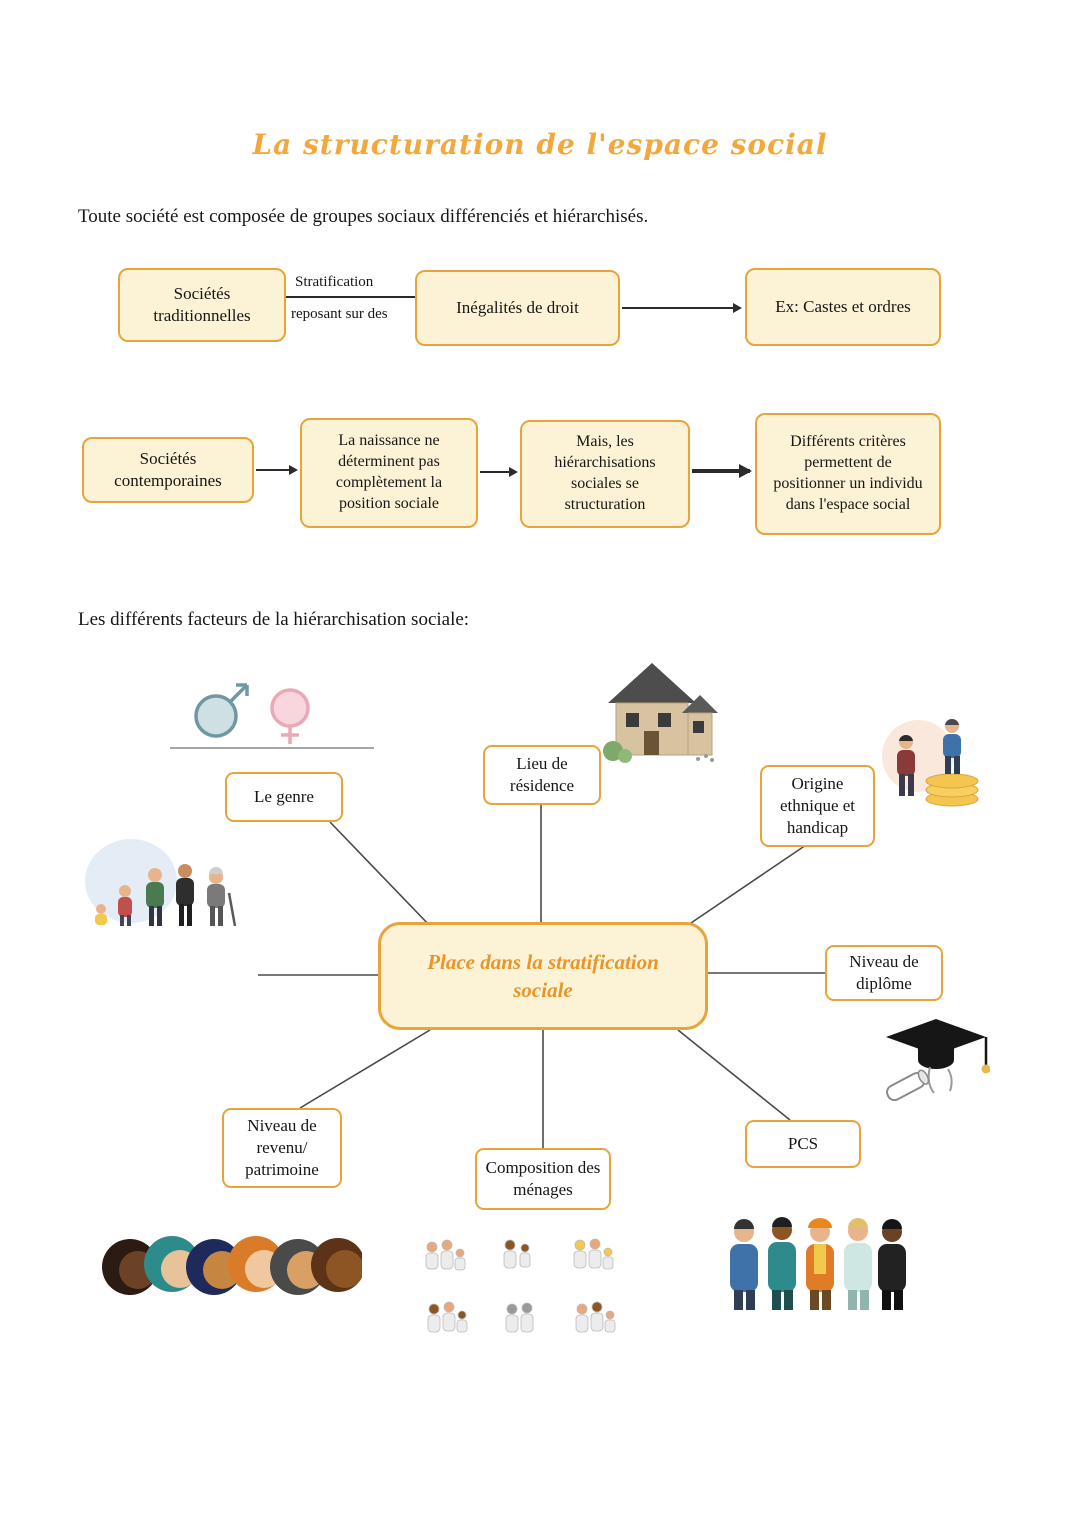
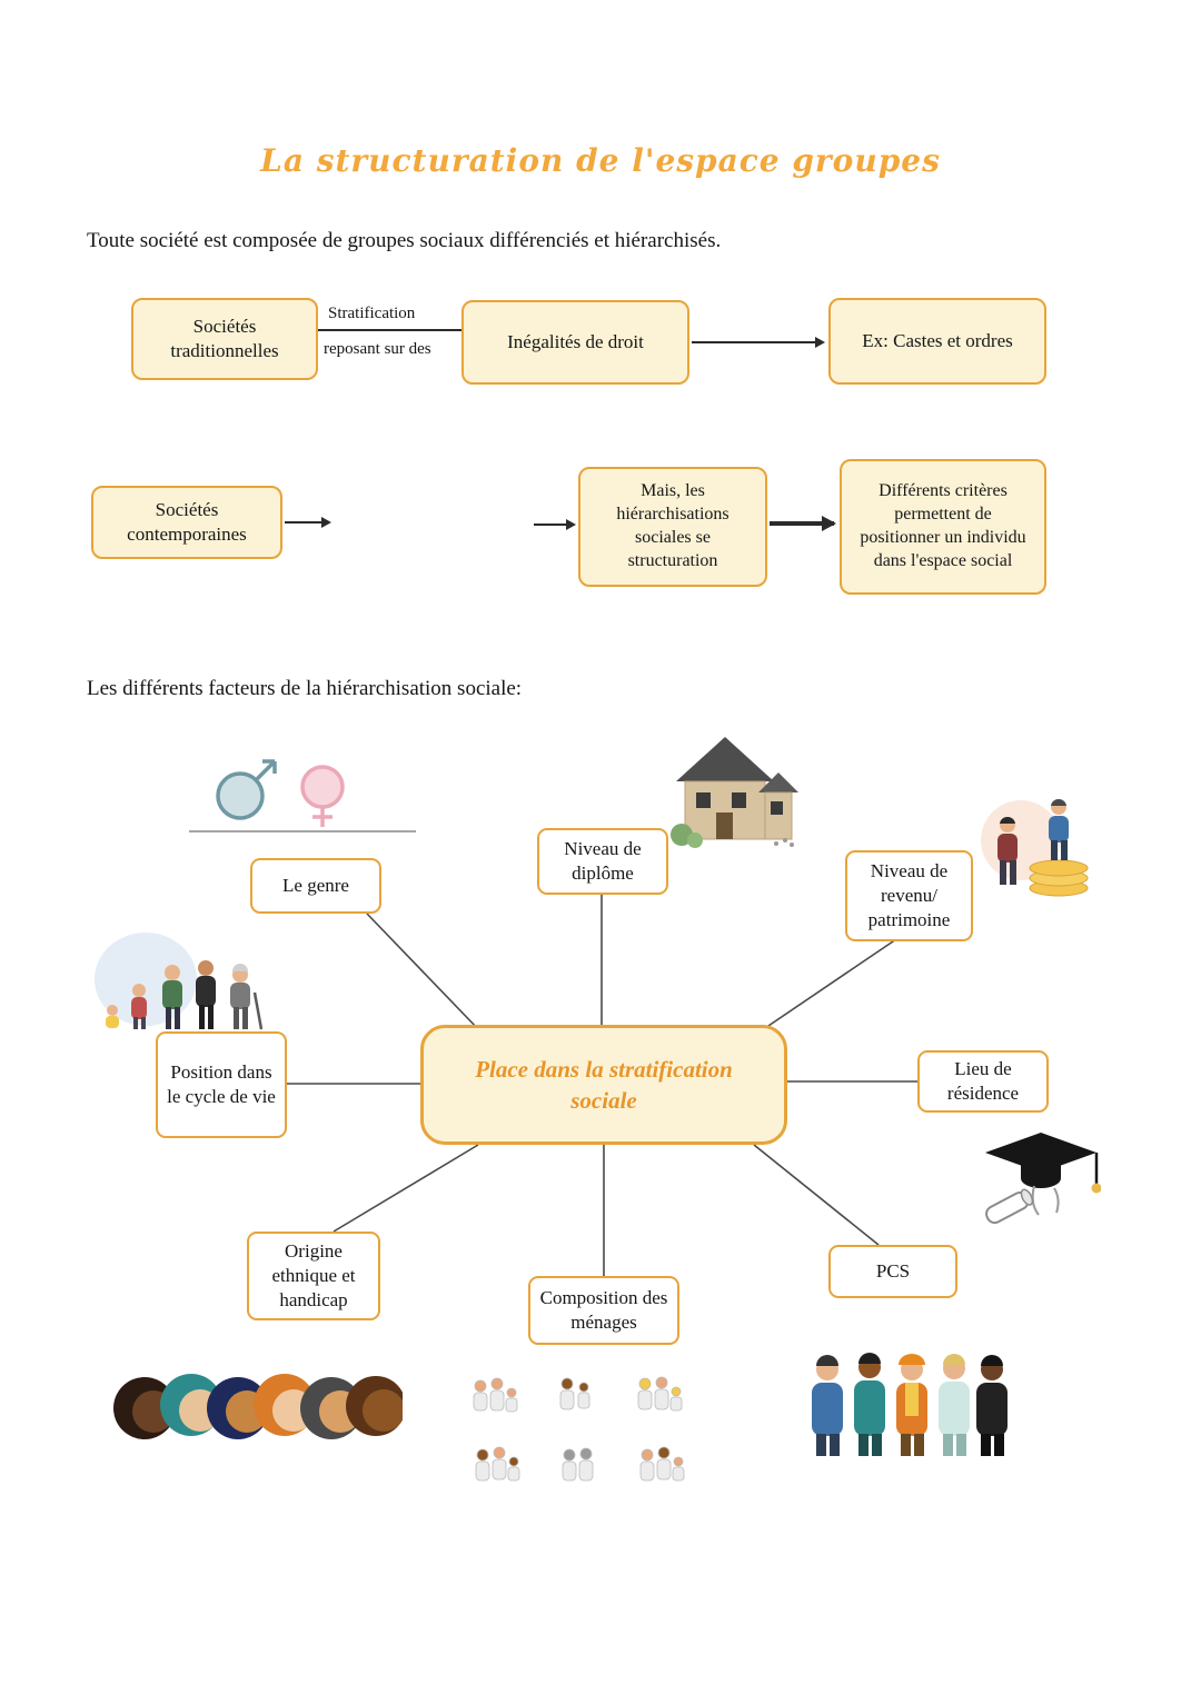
- La structuration de l'espace social
+ La structuration de l'espace groupes
  Toute société est composée de groupes sociaux différenciés et hiérarchisés.
  Sociétés traditionnelles
  Stratification
  reposant sur des
  Inégalités de droit
  Ex: Castes et ordres
  Sociétés contemporaines
- La naissance ne déterminent pas complètement la position sociale
  Mais, les hiérarchisations sociales se structuration
  Différents critères permettent de positionner un individu dans l'espace social
  Les différents facteurs de la hiérarchisation sociale:
  Place dans la stratification sociale
  Le genre
- Lieu de résidence
+ Niveau de diplôme
- Origine ethnique et handicap
+ Niveau de revenu/ patrimoine
+ Position dans le cycle de vie
- Niveau de diplôme
+ Lieu de résidence
- Niveau de revenu/ patrimoine
+ Origine ethnique et handicap
  Composition des ménages
  PCS
